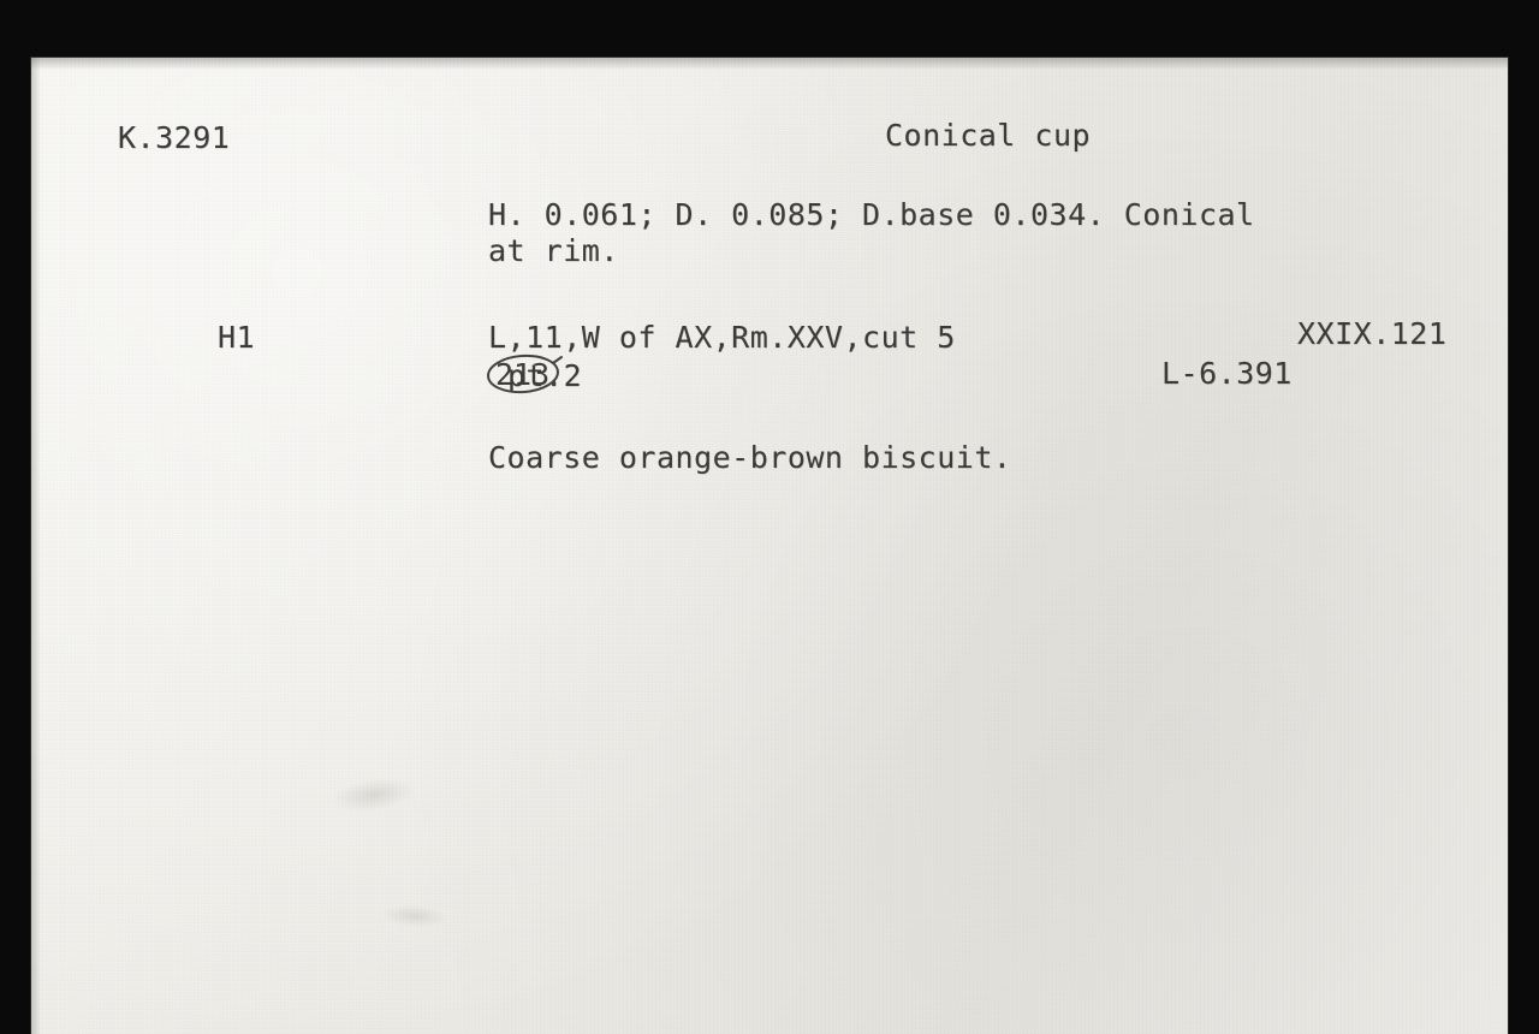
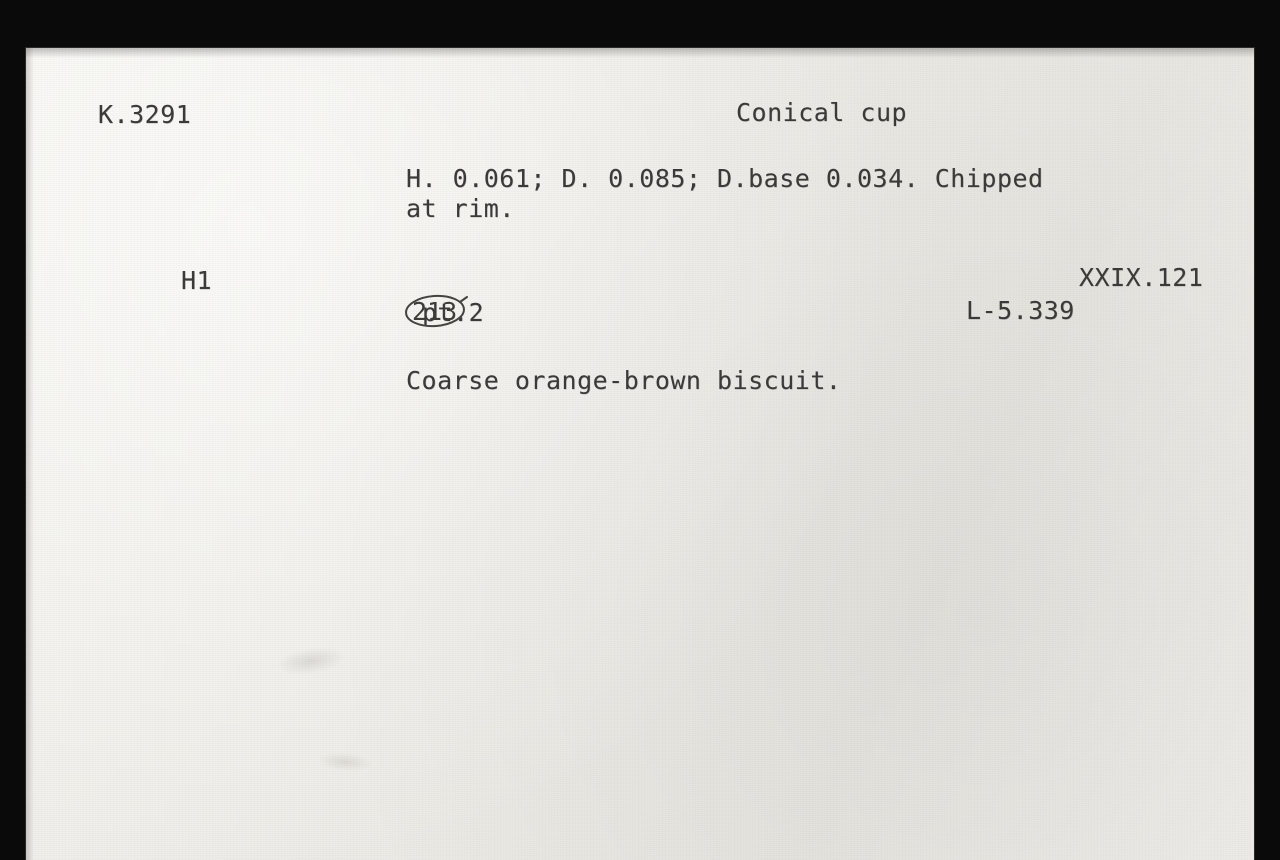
  K.3291
  Conical cup
- H. 0.061; D. 0.085; D.base 0.034. Conical
+ H. 0.061; D. 0.085; D.base 0.034. Chipped
  at rim.
  H1
- L,11,W of AX,Rm.XXV,cut 5
  pt.2
  XXIX.121
- L-6.391
+ L-5.339
  Coarse orange-brown biscuit.
  213
